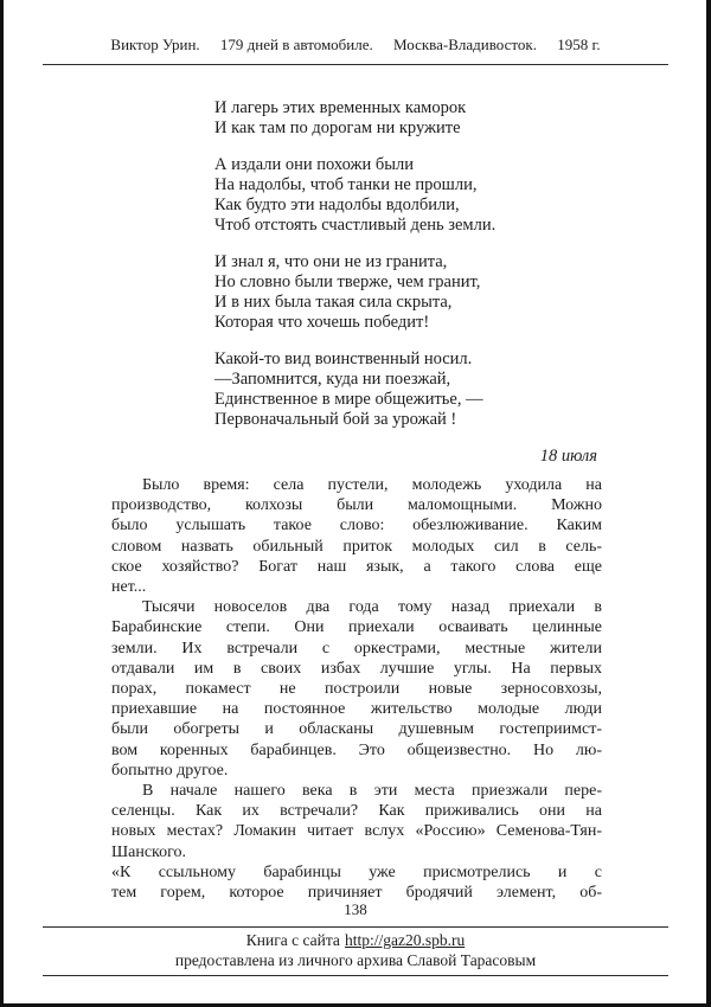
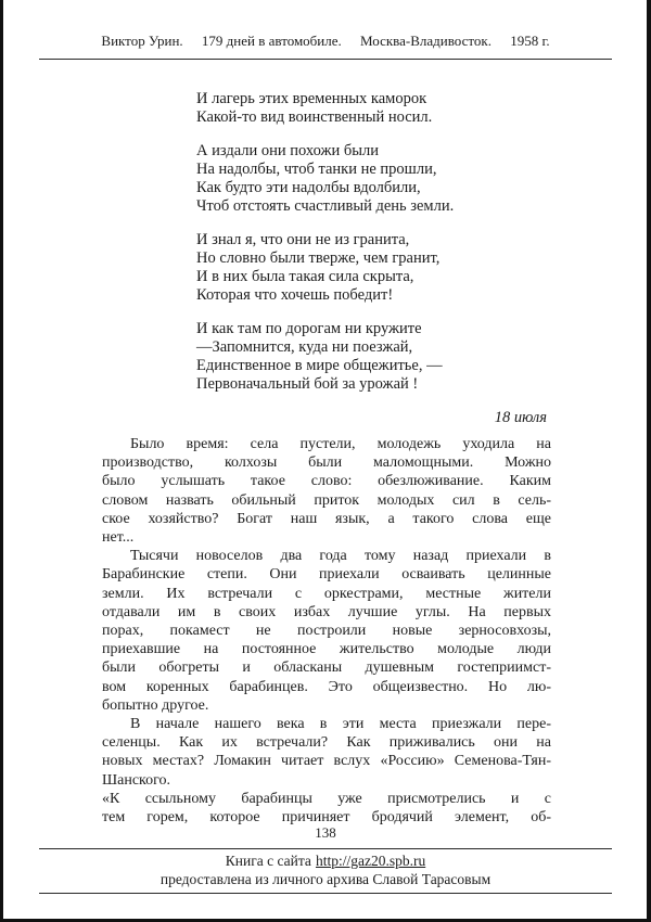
  Виктор Урин. 179 дней в автомобиле. Москва-Владивосток. 1958 г.
  И лагерь этих временных каморок
- И как там по дорогам ни кружите
+ Какой-то вид воинственный носил.
  А издали они похожи были
  На надолбы, чтоб танки не прошли,
  Как будто эти надолбы вдолбили,
  Чтоб отстоять счастливый день земли.
  И знал я, что они не из гранита,
  Но словно были тверже, чем гранит,
  И в них была такая сила скрыта,
  Которая что хочешь победит!
- Какой-то вид воинственный носил.
+ И как там по дорогам ни кружите
  —Запомнится, куда ни поезжай,
  Единственное в мире общежитье, —
  Первоначальный бой за урожай !
  18 июля
  Было время: села пустели, молодежь уходила на
  производство, колхозы были маломощными. Можно
  было услышать такое слово: обезлюживание. Каким
  словом назвать обильный приток молодых сил в сель-
  ское хозяйство? Богат наш язык, а такого слова еще
  нет...
  Тысячи новоселов два года тому назад приехали в
  Барабинские степи. Они приехали осваивать целинные
  земли. Их встречали с оркестрами, местные жители
  отдавали им в своих избах лучшие углы. На первых
  порах, покамест не построили новые зерносовхозы,
  приехавшие на постоянное жительство молодые люди
  были обогреты и обласканы душевным гостеприимст-
  вом коренных барабинцев. Это общеизвестно. Но лю-
  бопытно другое.
  В начале нашего века в эти места приезжали пере-
  селенцы. Как их встречали? Как приживались они на
  новых местах? Ломакин читает вслух «Россию» Семенова-Тян-
  Шанского.
  «К ссыльному барабинцы уже присмотрелись и с
  тем горем, которое причиняет бродячий элемент, об-
  138
  Книга с сайта http://gaz20.spb.ru
  предоставлена из личного архива Славой Тарасовым
